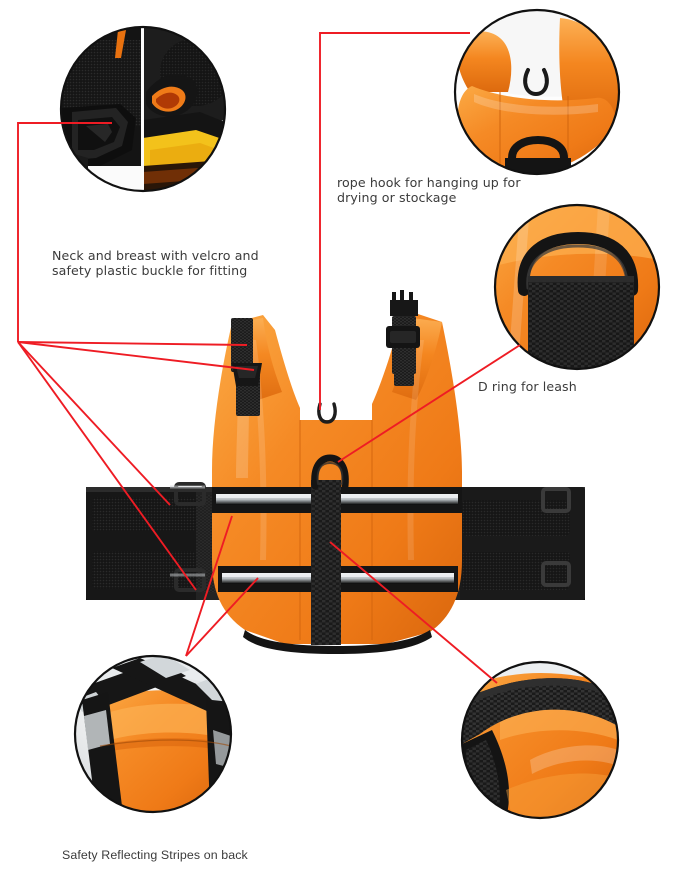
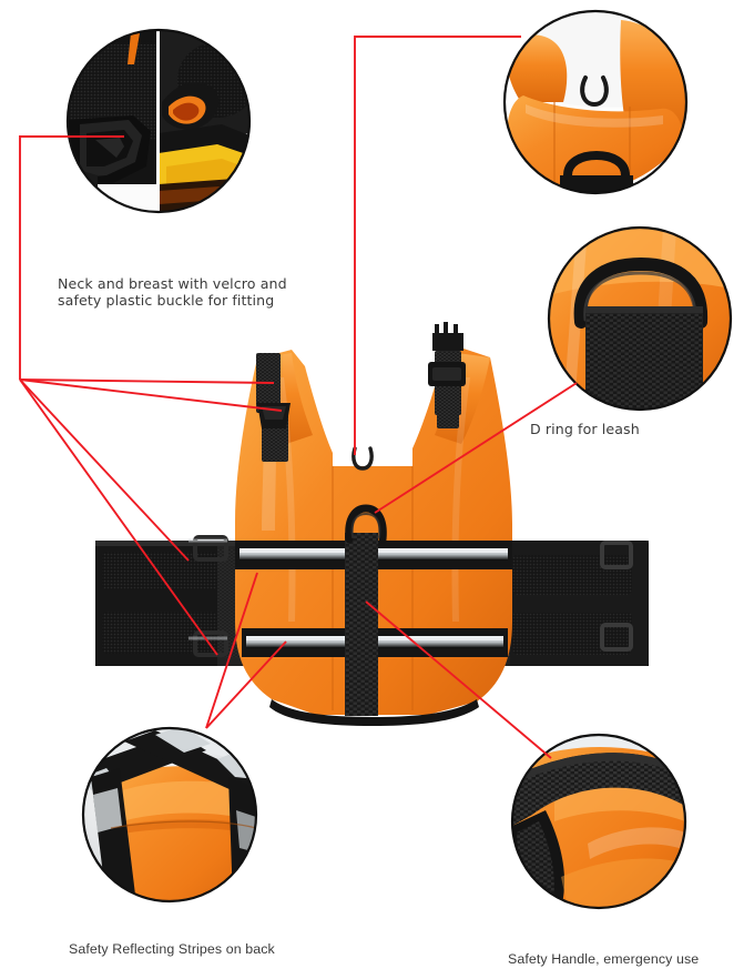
  Neck and breast with velcro and
  safety plastic buckle for fitting
- rope hook for hanging up for
- drying or stockage
  D ring for leash
  Safety Reflecting Stripes on back
+ Safety Handle, emergency use
